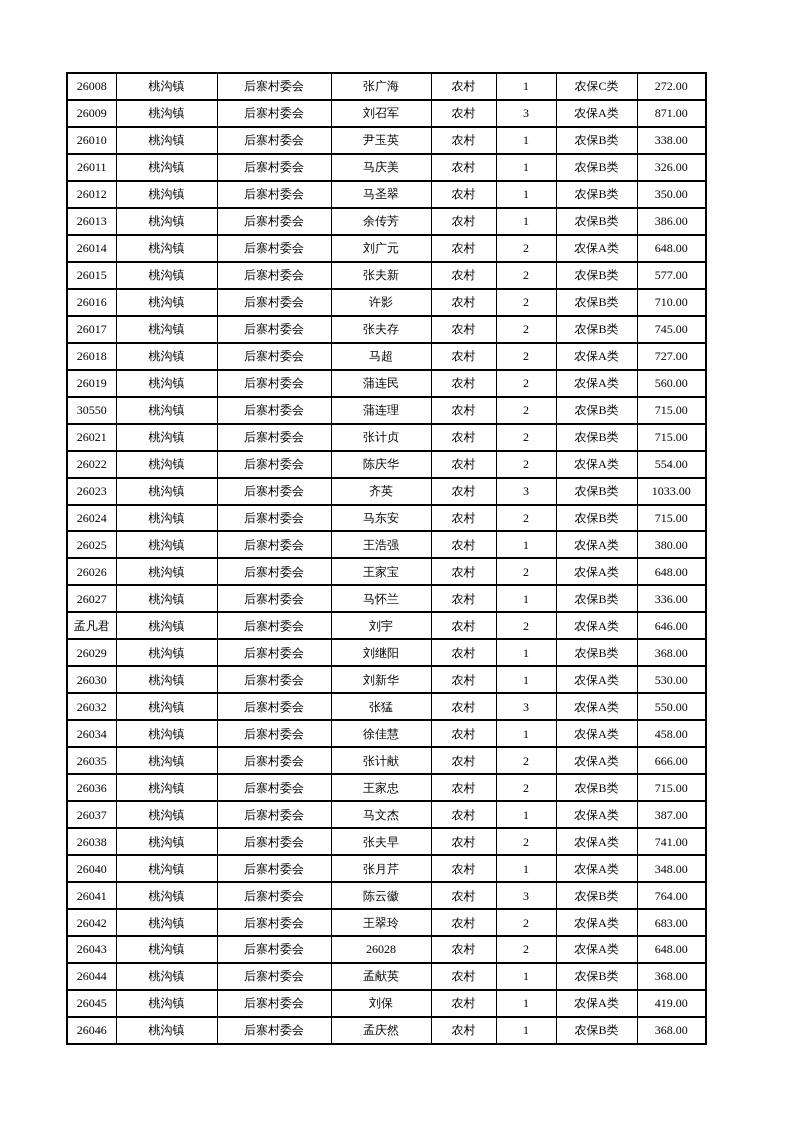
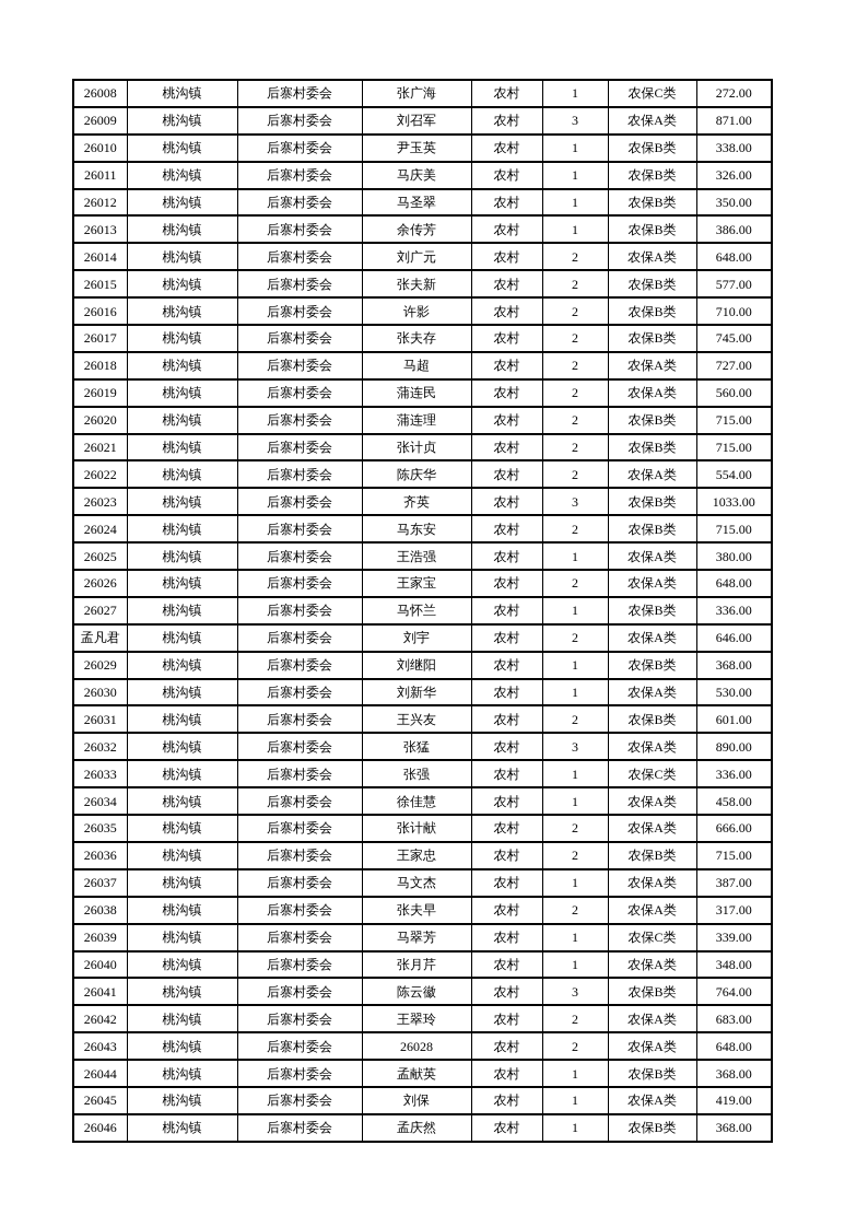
  26008	桃沟镇	后寨村委会	张广海	农村	1	农保C类	272.00
  26009	桃沟镇	后寨村委会	刘召军	农村	3	农保A类	871.00
  26010	桃沟镇	后寨村委会	尹玉英	农村	1	农保B类	338.00
  26011	桃沟镇	后寨村委会	马庆美	农村	1	农保B类	326.00
  26012	桃沟镇	后寨村委会	马圣翠	农村	1	农保B类	350.00
  26013	桃沟镇	后寨村委会	余传芳	农村	1	农保B类	386.00
  26014	桃沟镇	后寨村委会	刘广元	农村	2	农保A类	648.00
  26015	桃沟镇	后寨村委会	张夫新	农村	2	农保B类	577.00
  26016	桃沟镇	后寨村委会	许影	农村	2	农保B类	710.00
  26017	桃沟镇	后寨村委会	张夫存	农村	2	农保B类	745.00
  26018	桃沟镇	后寨村委会	马超	农村	2	农保A类	727.00
  26019	桃沟镇	后寨村委会	蒲连民	农村	2	农保A类	560.00
- 30550	桃沟镇	后寨村委会	蒲连理	农村	2	农保B类	715.00
+ 26020	桃沟镇	后寨村委会	蒲连理	农村	2	农保B类	715.00
  26021	桃沟镇	后寨村委会	张计贞	农村	2	农保B类	715.00
  26022	桃沟镇	后寨村委会	陈庆华	农村	2	农保A类	554.00
  26023	桃沟镇	后寨村委会	齐英	农村	3	农保B类	1033.00
  26024	桃沟镇	后寨村委会	马东安	农村	2	农保B类	715.00
  26025	桃沟镇	后寨村委会	王浩强	农村	1	农保A类	380.00
  26026	桃沟镇	后寨村委会	王家宝	农村	2	农保A类	648.00
  26027	桃沟镇	后寨村委会	马怀兰	农村	1	农保B类	336.00
  孟凡君	桃沟镇	后寨村委会	刘宇	农村	2	农保A类	646.00
  26029	桃沟镇	后寨村委会	刘继阳	农村	1	农保B类	368.00
  26030	桃沟镇	后寨村委会	刘新华	农村	1	农保A类	530.00
+ 26031	桃沟镇	后寨村委会	王兴友	农村	2	农保B类	601.00
- 26032	桃沟镇	后寨村委会	张猛	农村	3	农保A类	550.00
+ 26032	桃沟镇	后寨村委会	张猛	农村	3	农保A类	890.00
+ 26033	桃沟镇	后寨村委会	张强	农村	1	农保C类	336.00
  26034	桃沟镇	后寨村委会	徐佳慧	农村	1	农保A类	458.00
  26035	桃沟镇	后寨村委会	张计献	农村	2	农保A类	666.00
  26036	桃沟镇	后寨村委会	王家忠	农村	2	农保B类	715.00
  26037	桃沟镇	后寨村委会	马文杰	农村	1	农保A类	387.00
- 26038	桃沟镇	后寨村委会	张夫早	农村	2	农保A类	741.00
+ 26038	桃沟镇	后寨村委会	张夫早	农村	2	农保A类	317.00
+ 26039	桃沟镇	后寨村委会	马翠芳	农村	1	农保C类	339.00
  26040	桃沟镇	后寨村委会	张月芹	农村	1	农保A类	348.00
  26041	桃沟镇	后寨村委会	陈云徽	农村	3	农保B类	764.00
  26042	桃沟镇	后寨村委会	王翠玲	农村	2	农保A类	683.00
  26043	桃沟镇	后寨村委会	26028	农村	2	农保A类	648.00
  26044	桃沟镇	后寨村委会	孟献英	农村	1	农保B类	368.00
  26045	桃沟镇	后寨村委会	刘保	农村	1	农保A类	419.00
  26046	桃沟镇	后寨村委会	孟庆然	农村	1	农保B类	368.00
